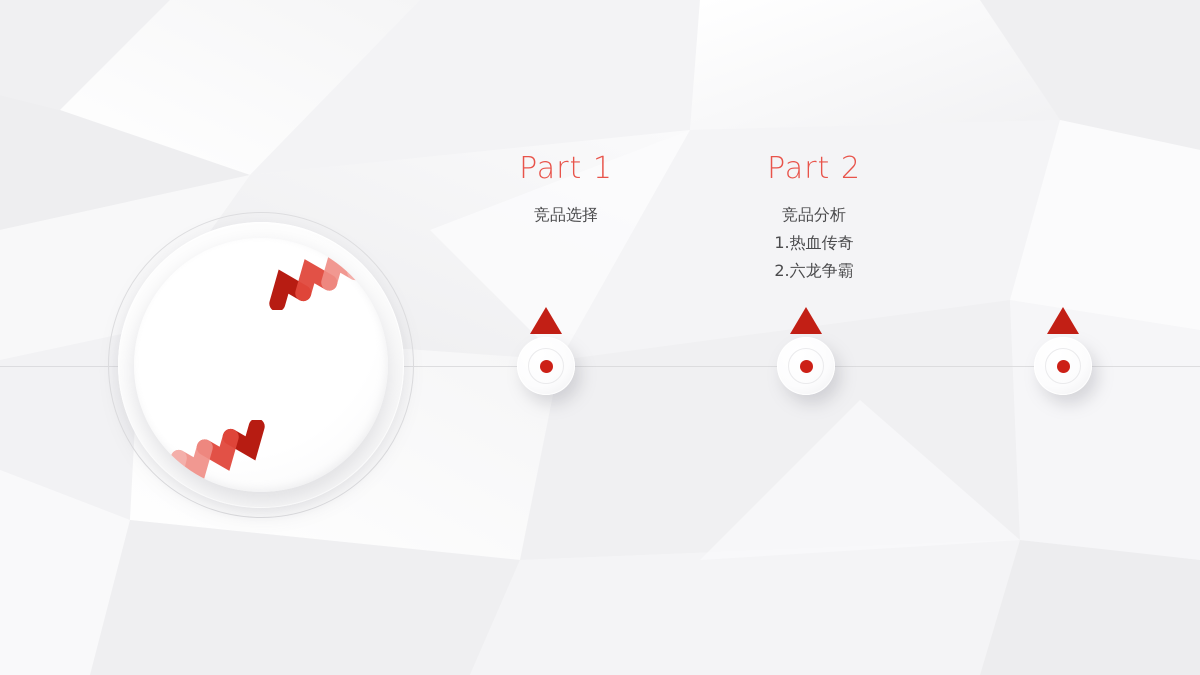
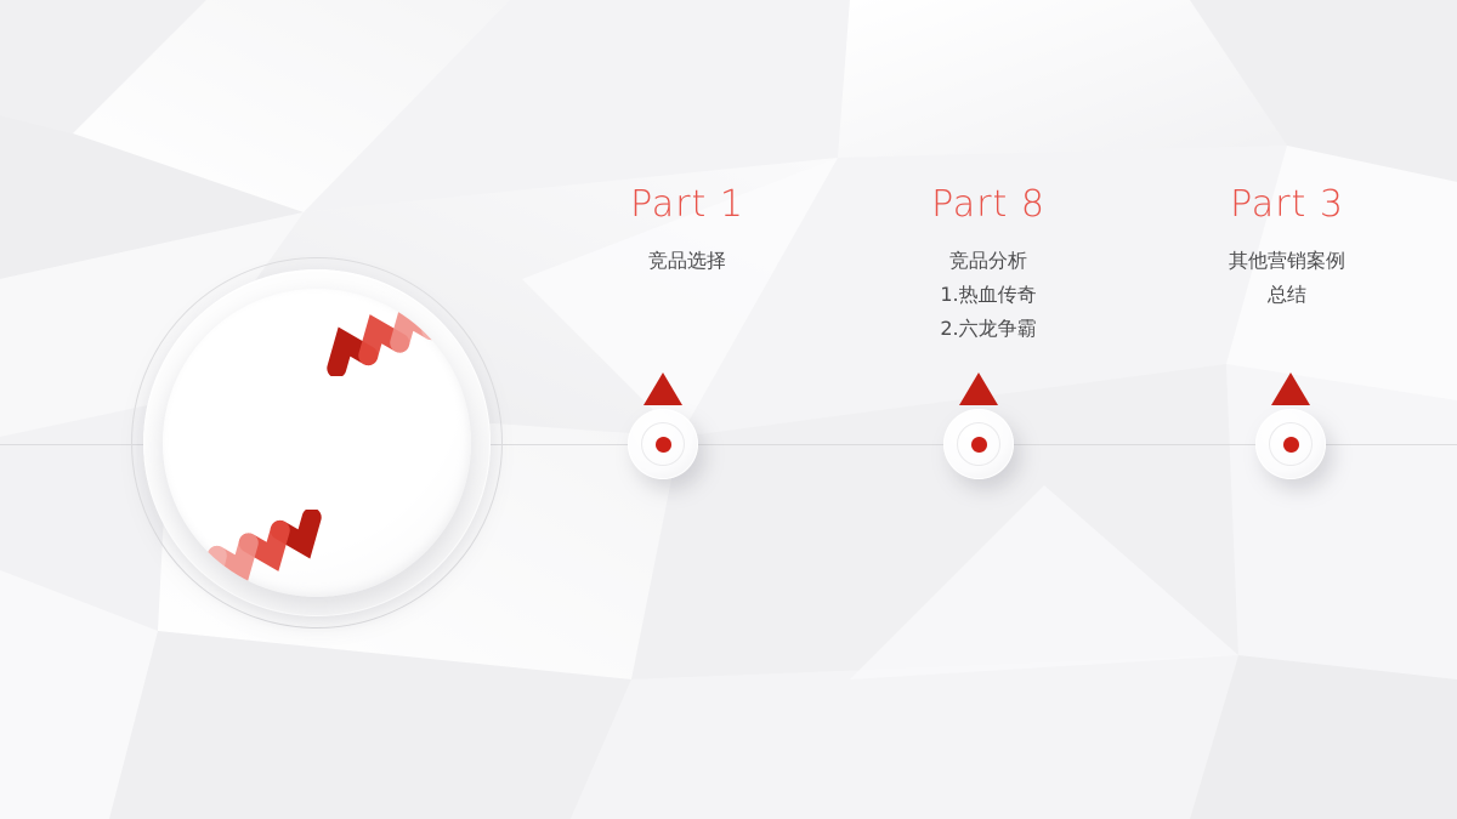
  Part 1
  竞品选择
- Part 2
+ Part 8
  竞品分析
  1.热血传奇
  2.六龙争霸
+ Part 3
+ 其他营销案例
+ 总结
